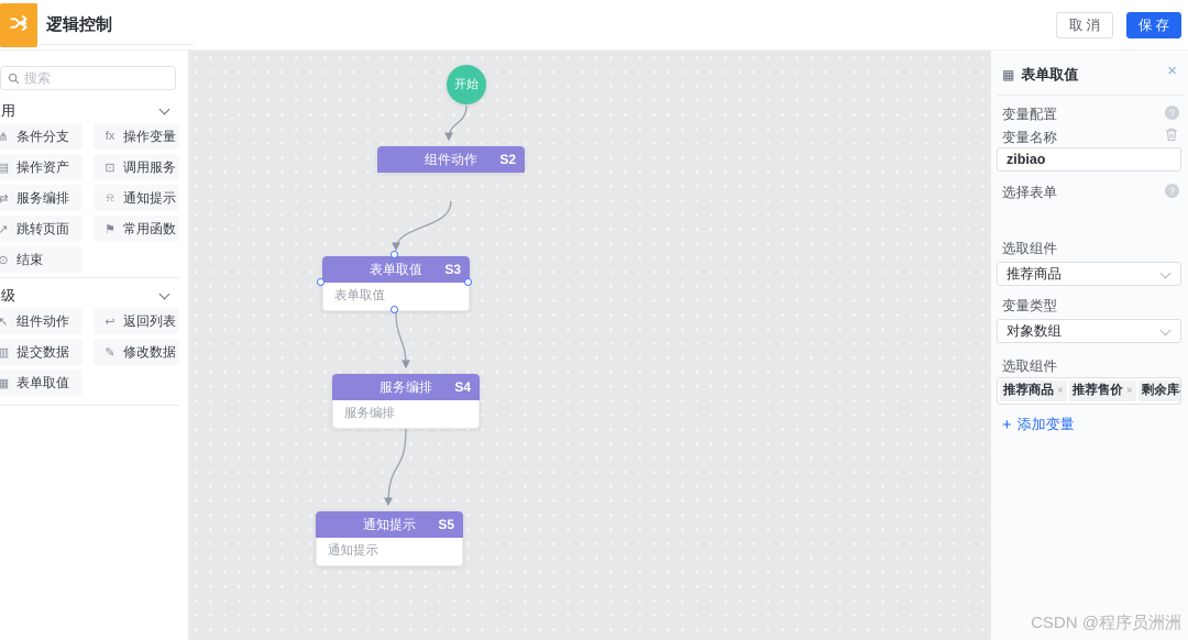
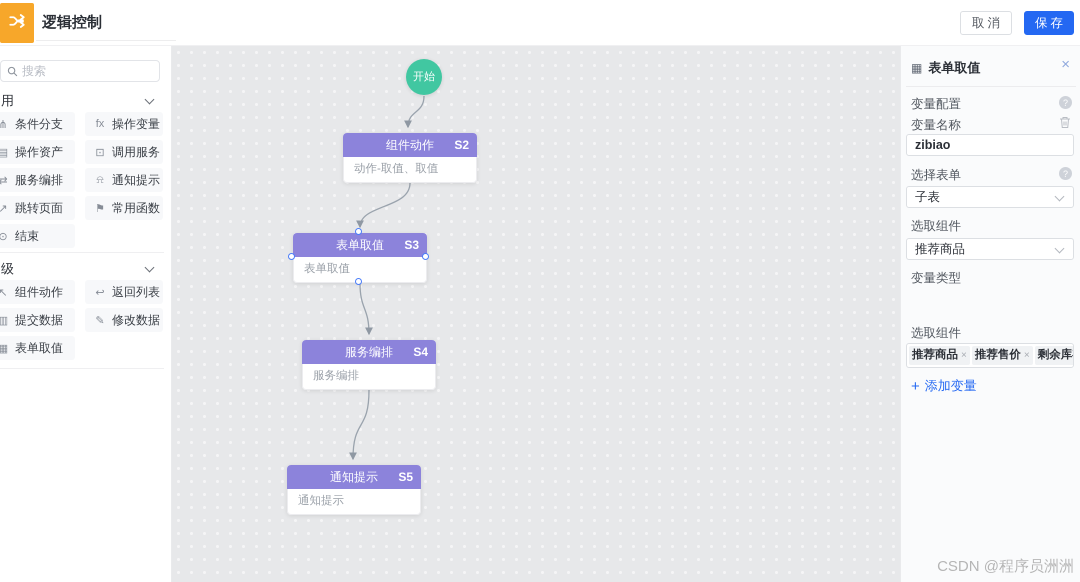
  逻辑控制
  取消
  保存
  搜索
  用
  ⋔
  条件分支
  fx
  操作变量
  ▤
  操作资产
  ⊡
  调用服务
  ⇄
  服务编排
  ⍾
  通知提示
  ↗
  跳转页面
  ⚑
  常用函数
  ⊙
  结束
  级
  ↖
  组件动作
  ↩
  返回列表
  ▥
  提交数据
  ✎
  修改数据
  ▦
  表单取值
  开始
  组件动作
  S2
+ 动作-取值、取值
  表单取值
  S3
  表单取值
  服务编排
  S4
  服务编排
  通知提示
  S5
  通知提示
  ▦
  表单取值
  ×
  变量配置
  ?
  变量名称
  zibiao
  选择表单
  ?
+ 子表
  选取组件
  推荐商品
  变量类型
- 对象数组
  选取组件
  推荐商品
  ×
  推荐售价
  ×
  剩余库
  +
  添加变量
  CSDN @程序员洲洲
